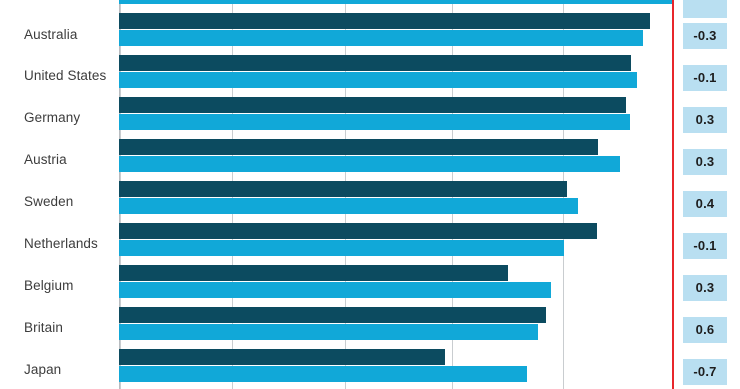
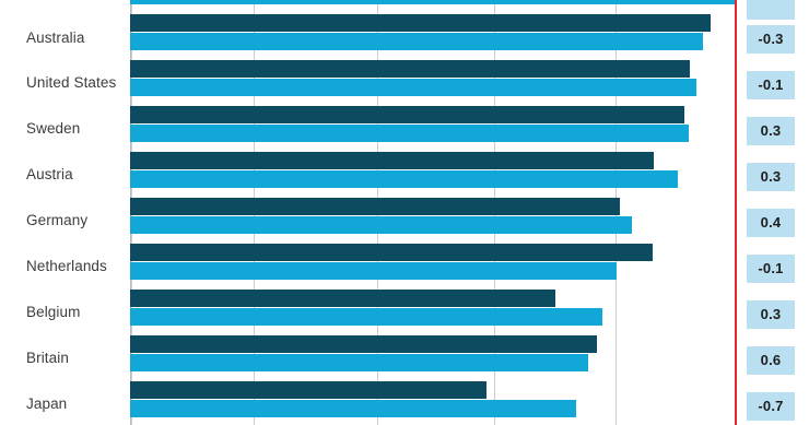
  Australia
  United States
- Germany
+ Sweden
  Austria
- Sweden
+ Germany
  Netherlands
  Belgium
  Britain
  Japan
  -0.3
  -0.1
  0.3
  0.3
  0.4
  -0.1
  0.3
  0.6
  -0.7
